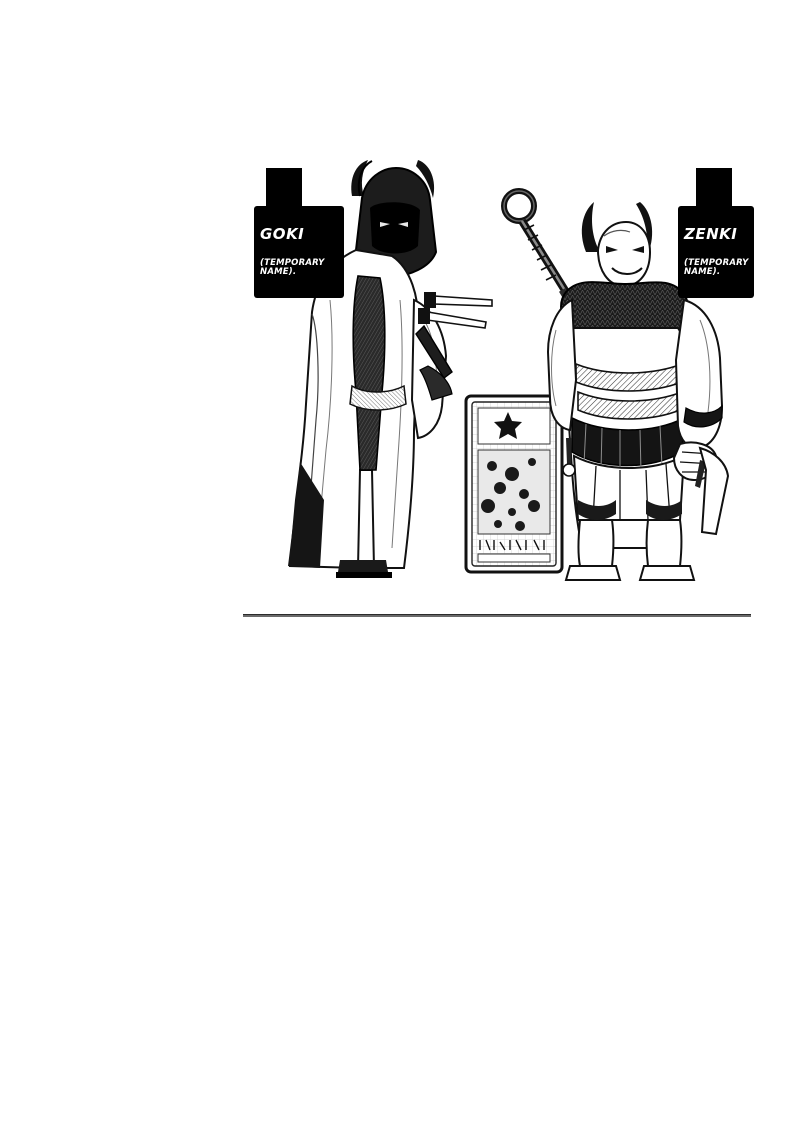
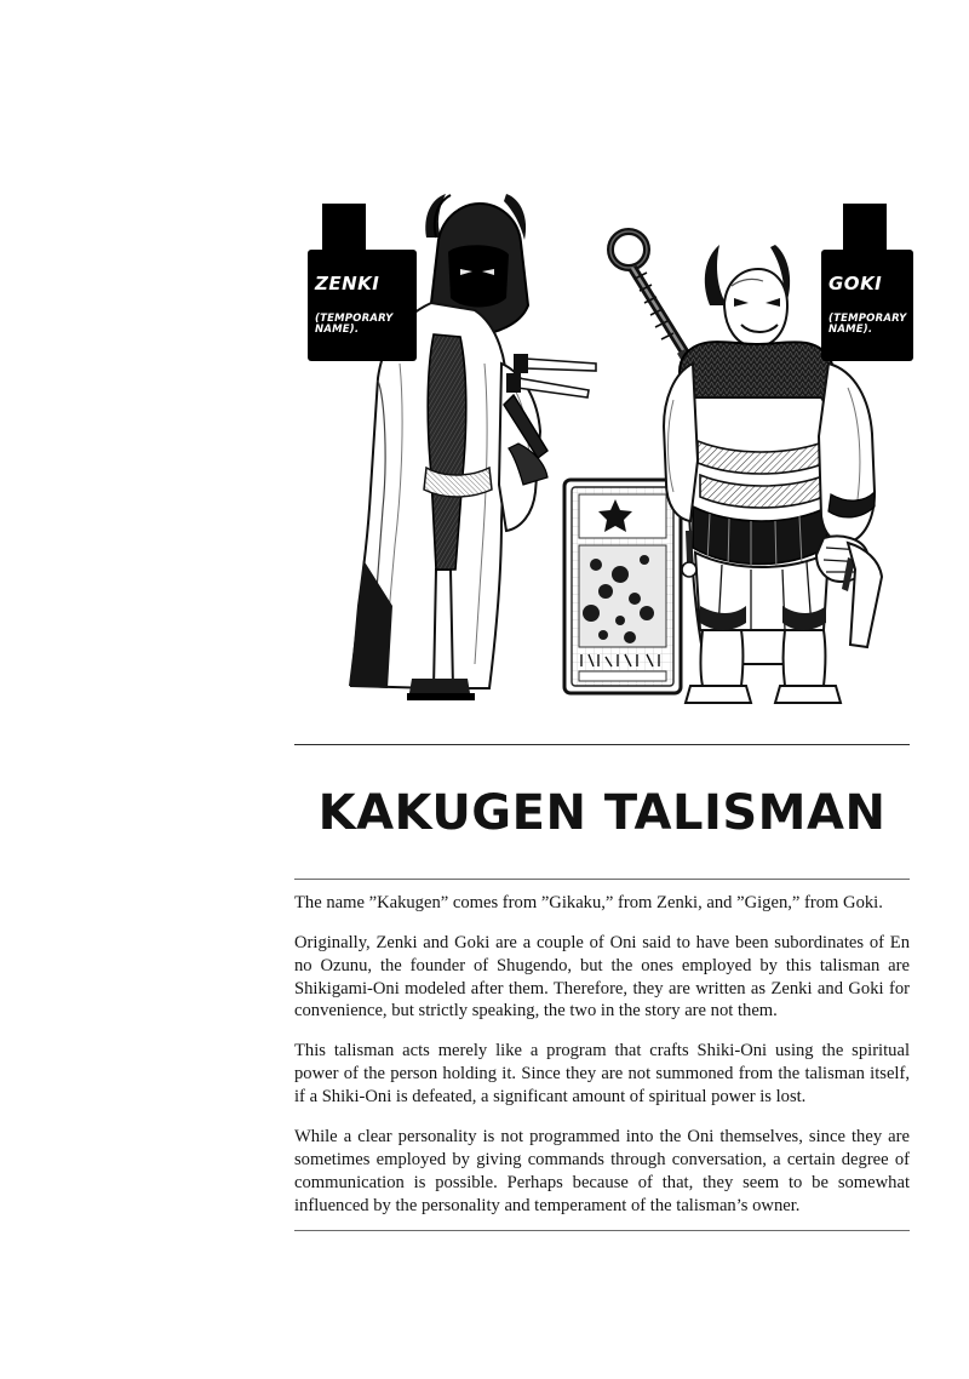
- GOKI
+ ZENKI
  (TEMPORARY
  NAME).
- ZENKI
+ GOKI
  (TEMPORARY
  NAME).
+ KAKUGEN TALISMAN
+ The name ”Kakugen” comes from ”Gikaku,” from Zenki, and ”Gigen,” from Goki.
+ Originally, Zenki and Goki are a couple of Oni said to have been subordinates of En no Ozunu, the founder of Shugendo, but the ones employed by this talisman are Shikigami-Oni modeled after them. Therefore, they are written as Zenki and Goki for convenience, but strictly speaking, the two in the story are not them.
+ This talisman acts merely like a program that crafts Shiki-Oni using the spiritual power of the person holding it. Since they are not summoned from the talisman itself, if a Shiki-Oni is defeated, a significant amount of spiritual power is lost.
+ While a clear personality is not programmed into the Oni themselves, since they are sometimes employed by giving commands through conversation, a certain degree of communication is possible. Perhaps because of that, they seem to be somewhat influenced by the personality and temperament of the talisman’s owner.
